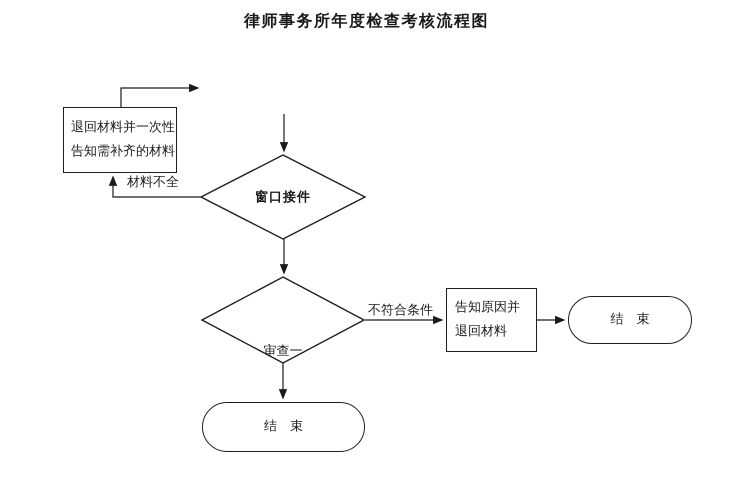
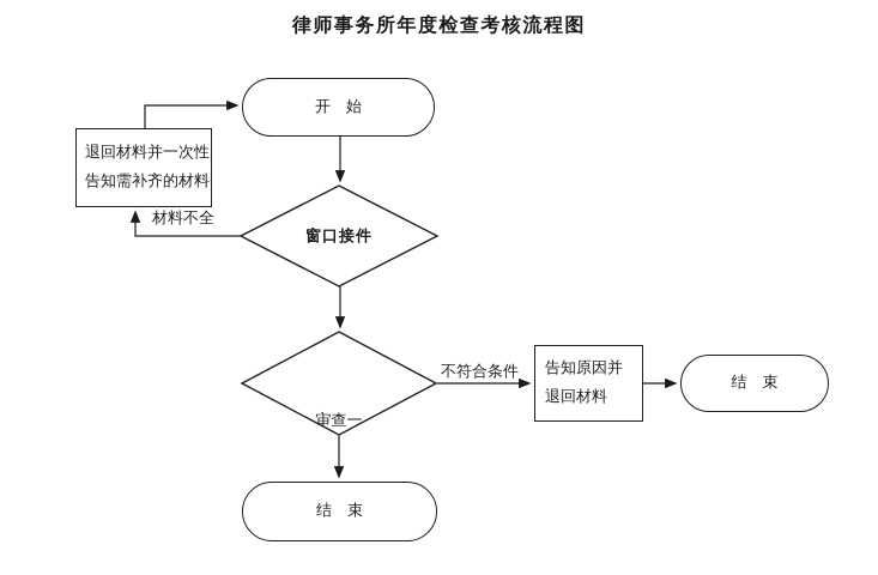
  律师事务所年度检查考核流程图
+ 开 始
  退回材料并一次性
  告知需补齐的材料
  窗口接件
  审查一
  告知原因并
  退回材料
  结 束
  结 束
  材料不全
  不符合条件
